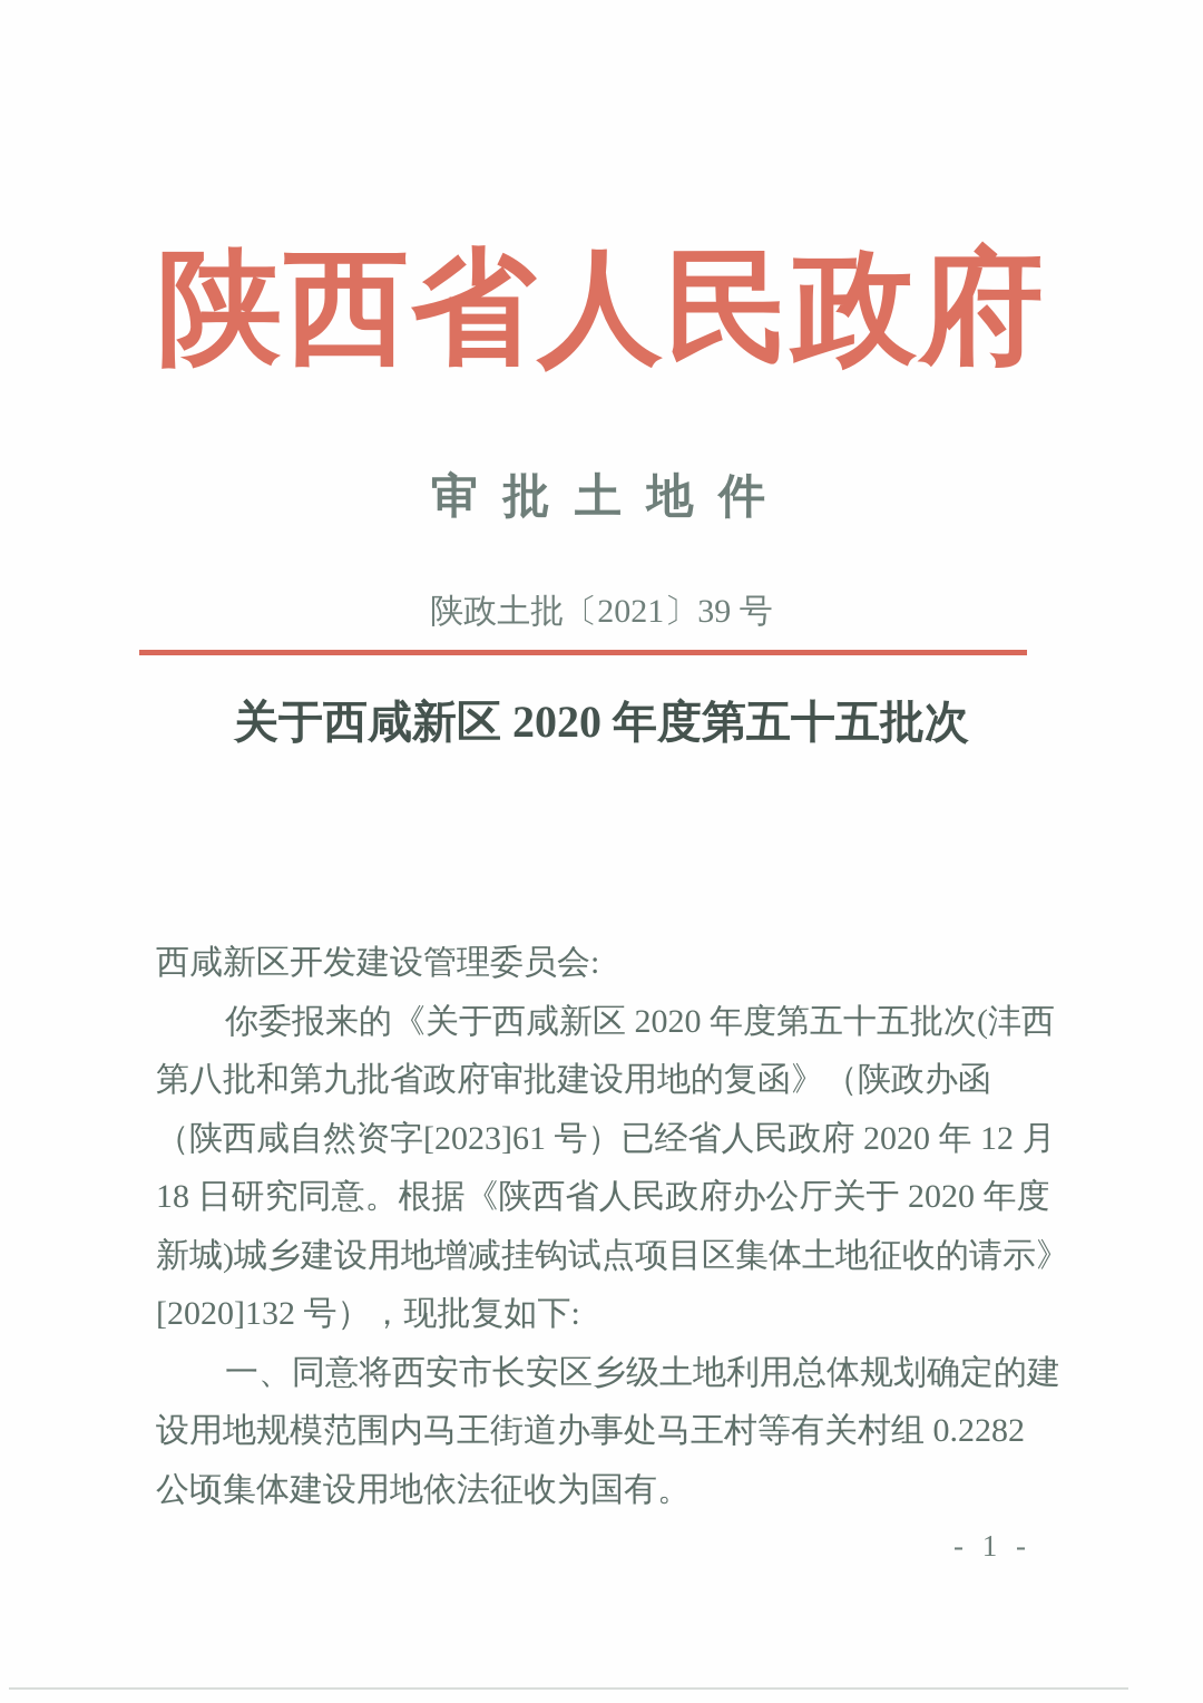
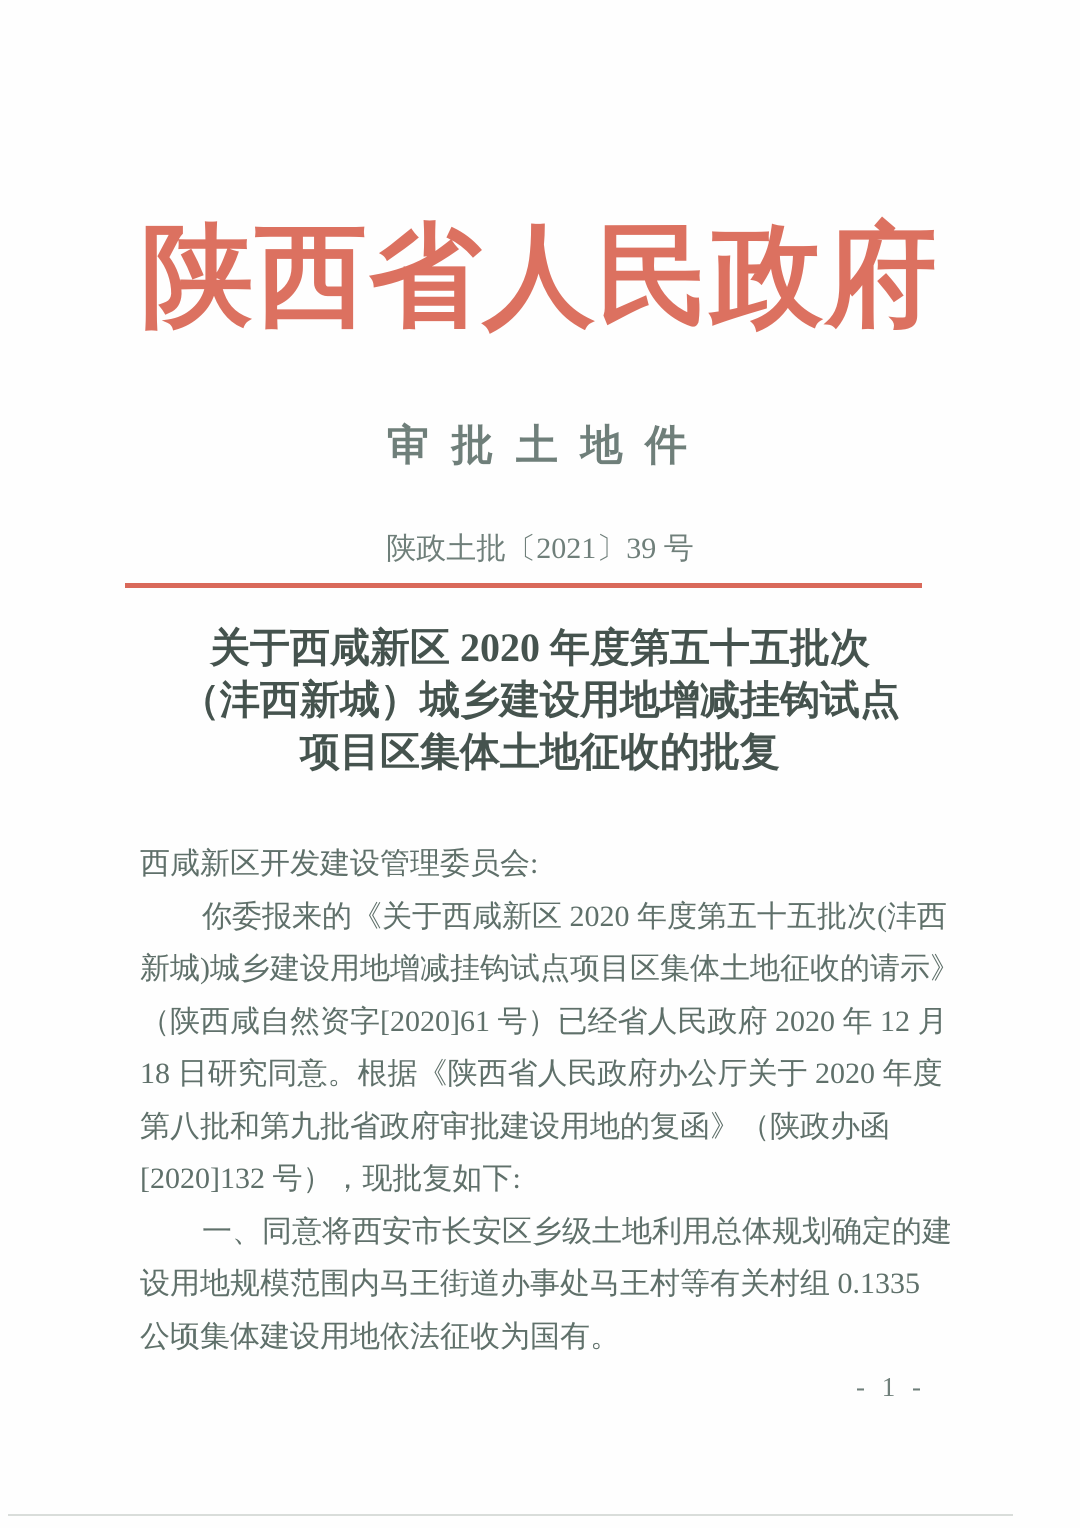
  陕西省人民政府
  审 批 土 地 件
  陕政土批〔2021〕39 号
  关于西咸新区 2020 年度第五十五批次
+ （沣西新城）城乡建设用地增减挂钩试点
+ 项目区集体土地征收的批复
  西咸新区开发建设管理委员会:
  你委报来的《关于西咸新区 2020 年度第五十五批次(沣西
- 第八批和第九批省政府审批建设用地的复函》（陕政办函
+ 新城)城乡建设用地增减挂钩试点项目区集体土地征收的请示》
- （陕西咸自然资字[2023]61 号）已经省人民政府 2020 年 12 月
+ （陕西咸自然资字[2020]61 号）已经省人民政府 2020 年 12 月
  18 日研究同意。根据《陕西省人民政府办公厅关于 2020 年度
- 新城)城乡建设用地增减挂钩试点项目区集体土地征收的请示》
+ 第八批和第九批省政府审批建设用地的复函》（陕政办函
  [2020]132 号），现批复如下:
  一、同意将西安市长安区乡级土地利用总体规划确定的建
- 设用地规模范围内马王街道办事处马王村等有关村组 0.2282
+ 设用地规模范围内马王街道办事处马王村等有关村组 0.1335
  公顷集体建设用地依法征收为国有。
  - 1 -
